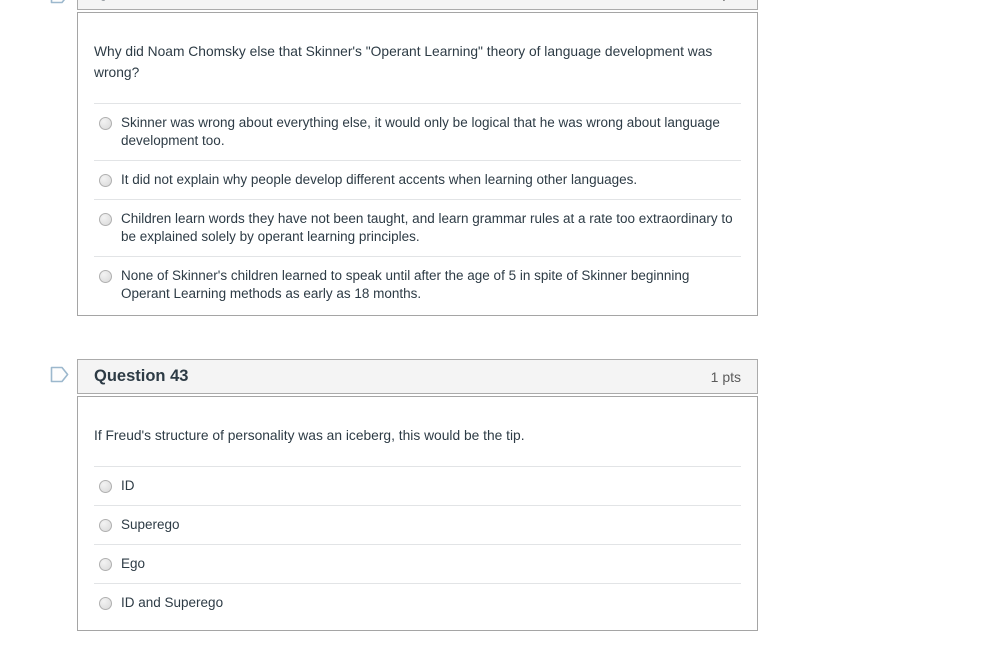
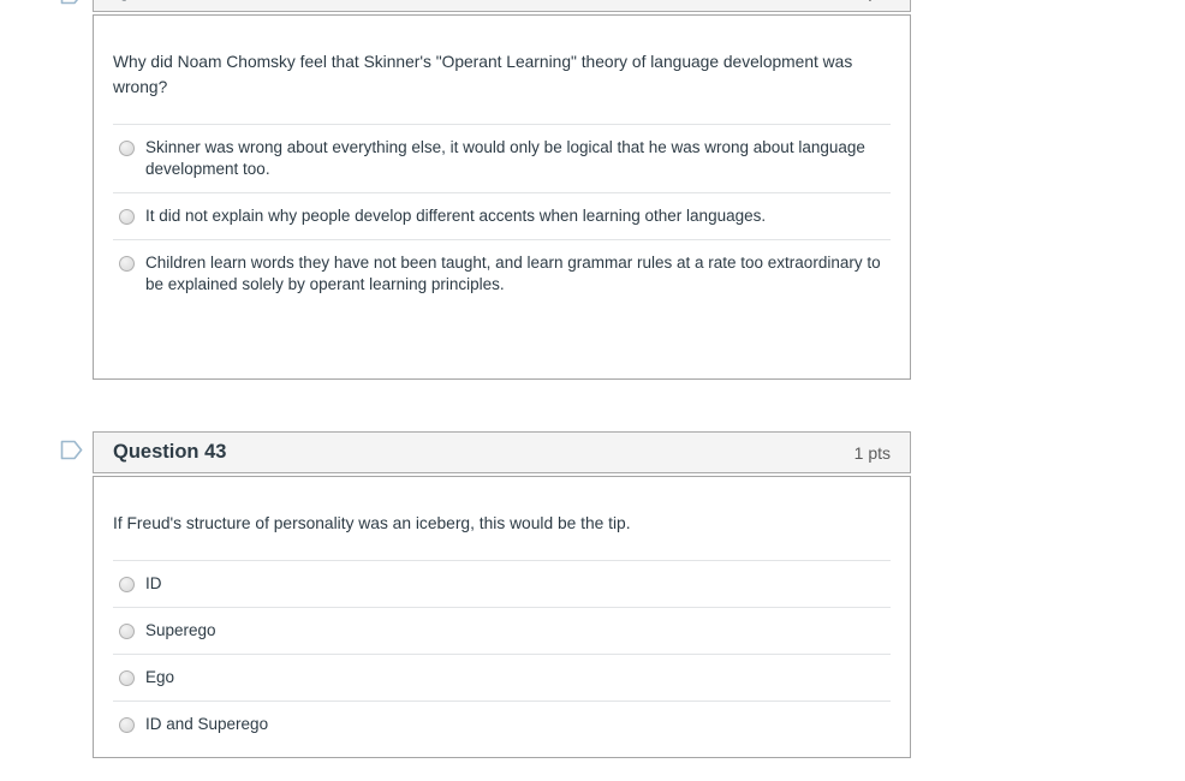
- Why did Noam Chomsky else that Skinner's "Operant Learning" theory of language development was wrong?
+ Why did Noam Chomsky feel that Skinner's "Operant Learning" theory of language development was wrong?
  Skinner was wrong about everything else, it would only be logical that he was wrong about language development too.
  It did not explain why people develop different accents when learning other languages.
  Children learn words they have not been taught, and learn grammar rules at a rate too extraordinary to be explained solely by operant learning principles.
- None of Skinner's children learned to speak until after the age of 5 in spite of Skinner beginning Operant Learning methods as early as 18 months.
  Question 43
  1 pts
  If Freud's structure of personality was an iceberg, this would be the tip.
  ID
  Superego
  Ego
  ID and Superego
